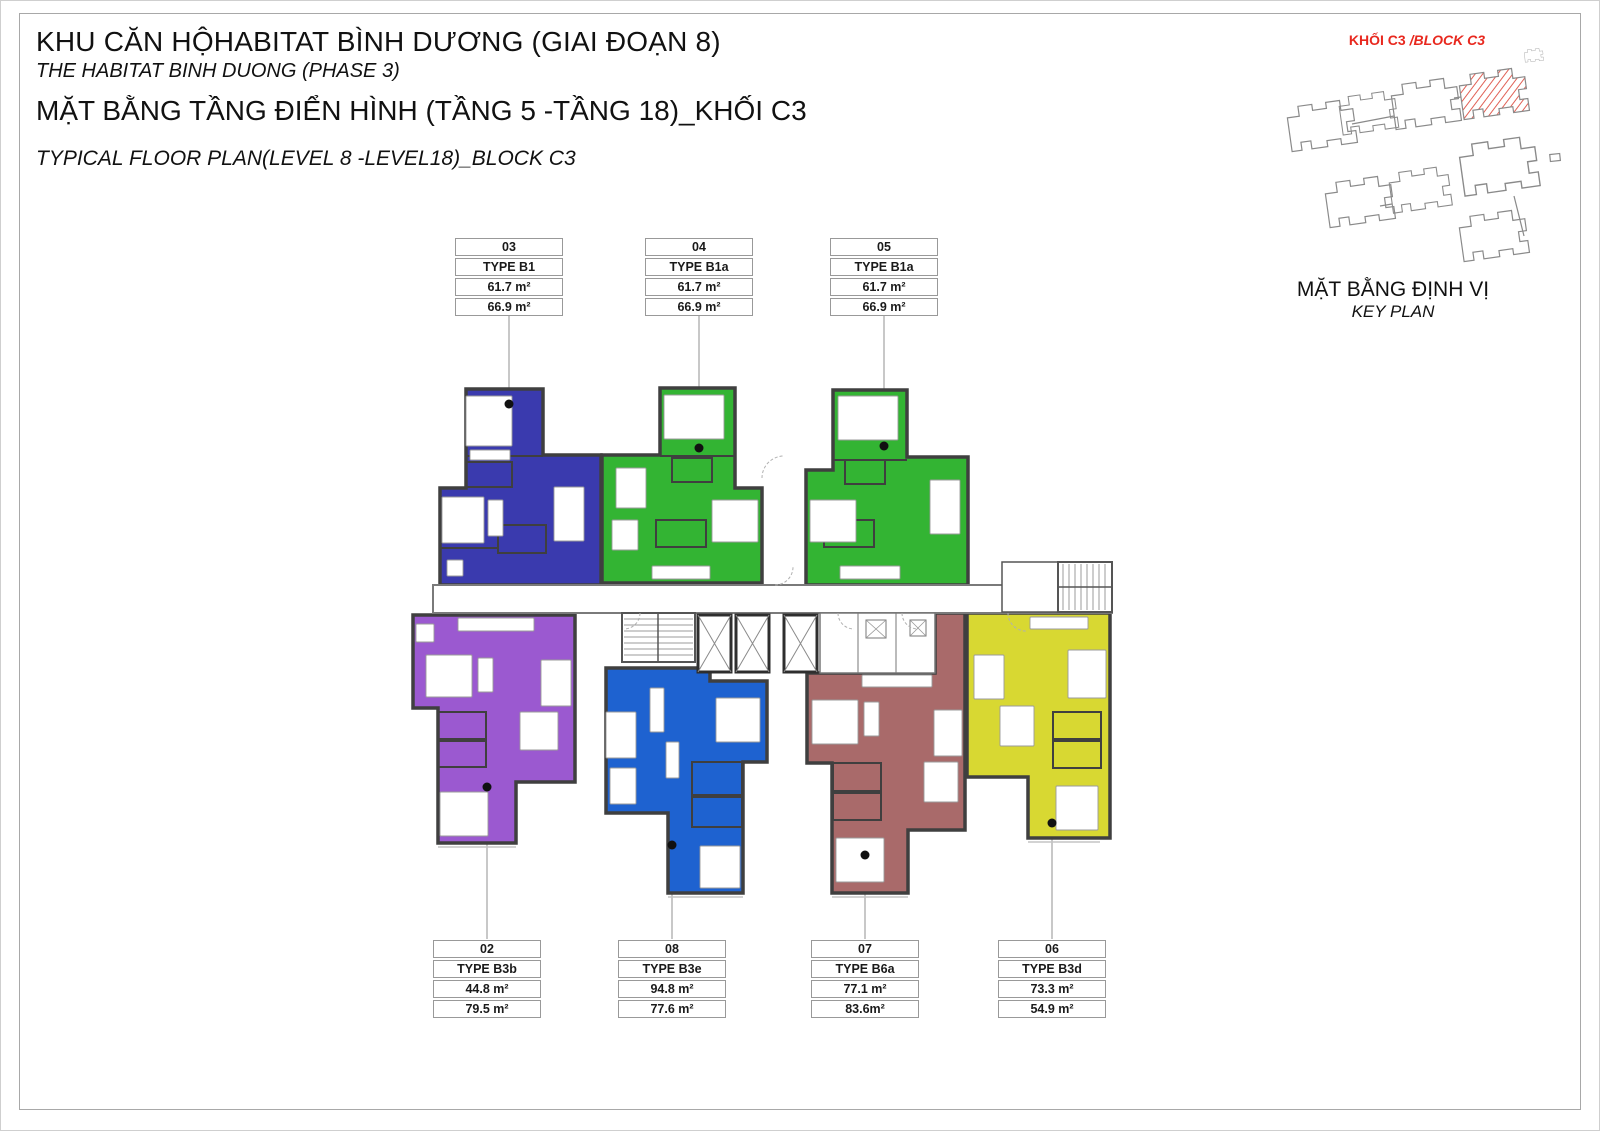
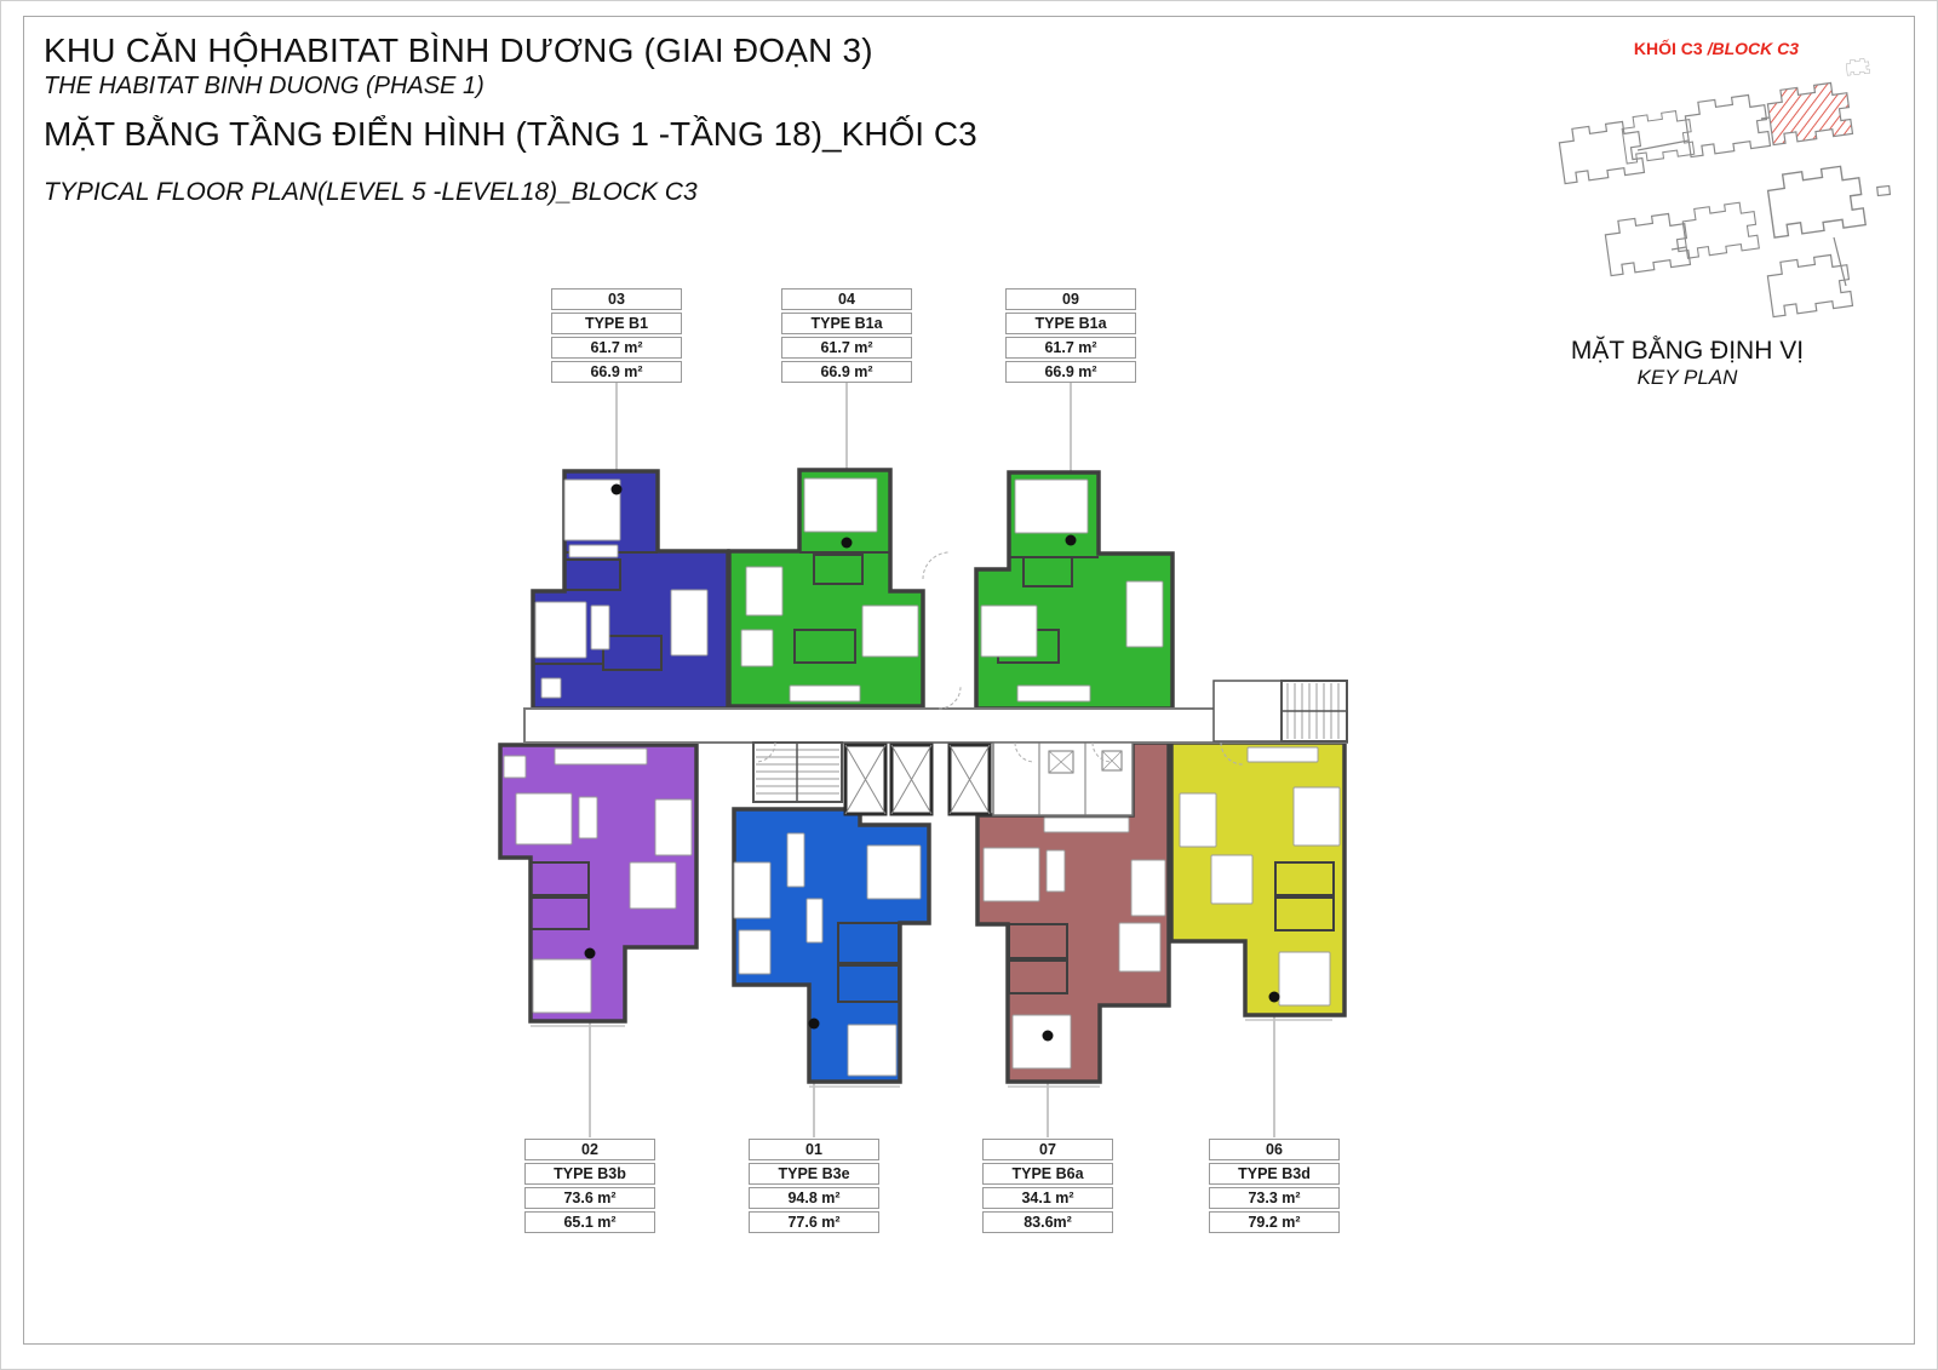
- KHU CĂN HỘHABITAT BÌNH DƯƠNG (GIAI ĐOẠN 8)
+ KHU CĂN HỘHABITAT BÌNH DƯƠNG (GIAI ĐOẠN 3)
- THE HABITAT BINH DUONG (PHASE 3)
+ THE HABITAT BINH DUONG (PHASE 1)
- MẶT BẰNG TẦNG ĐIỂN HÌNH (TẦNG 5 -TẦNG 18)_KHỐI C3
+ MẶT BẰNG TẦNG ĐIỂN HÌNH (TẦNG 1 -TẦNG 18)_KHỐI C3
- TYPICAL FLOOR PLAN(LEVEL 8 -LEVEL18)_BLOCK C3
+ TYPICAL FLOOR PLAN(LEVEL 5 -LEVEL18)_BLOCK C3
  KHỐI C3 /BLOCK C3
  MẶT BẰNG ĐỊNH VỊ
  KEY PLAN
  03
  TYPE B1
  61.7 m²
  66.9 m²
  04
  TYPE B1a
  61.7 m²
  66.9 m²
- 05
+ 09
  TYPE B1a
  61.7 m²
  66.9 m²
  02
  TYPE B3b
- 44.8 m²
+ 73.6 m²
- 79.5 m²
+ 65.1 m²
- 08
+ 01
  TYPE B3e
  94.8 m²
  77.6 m²
  07
  TYPE B6a
- 77.1 m²
+ 34.1 m²
  83.6m²
  06
  TYPE B3d
  73.3 m²
- 54.9 m²
+ 79.2 m²
